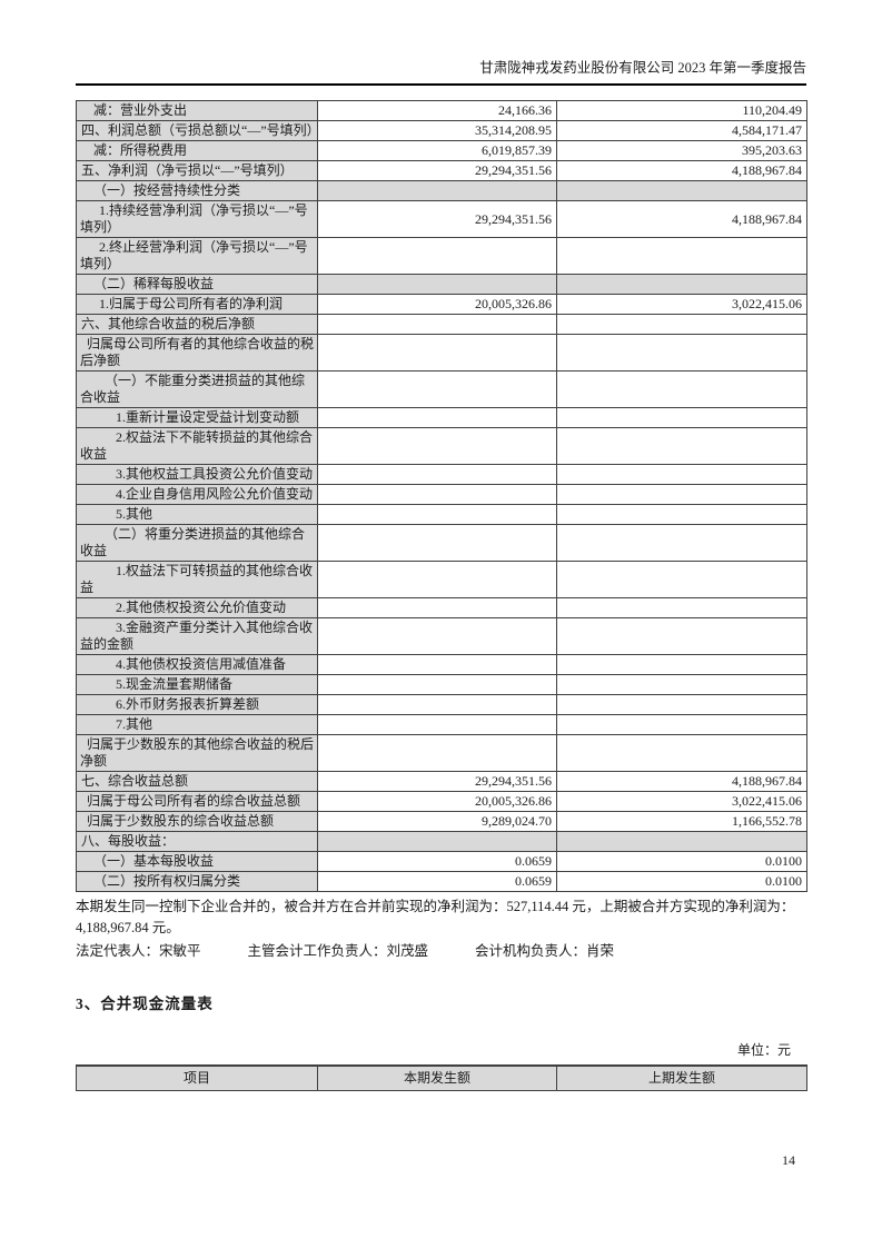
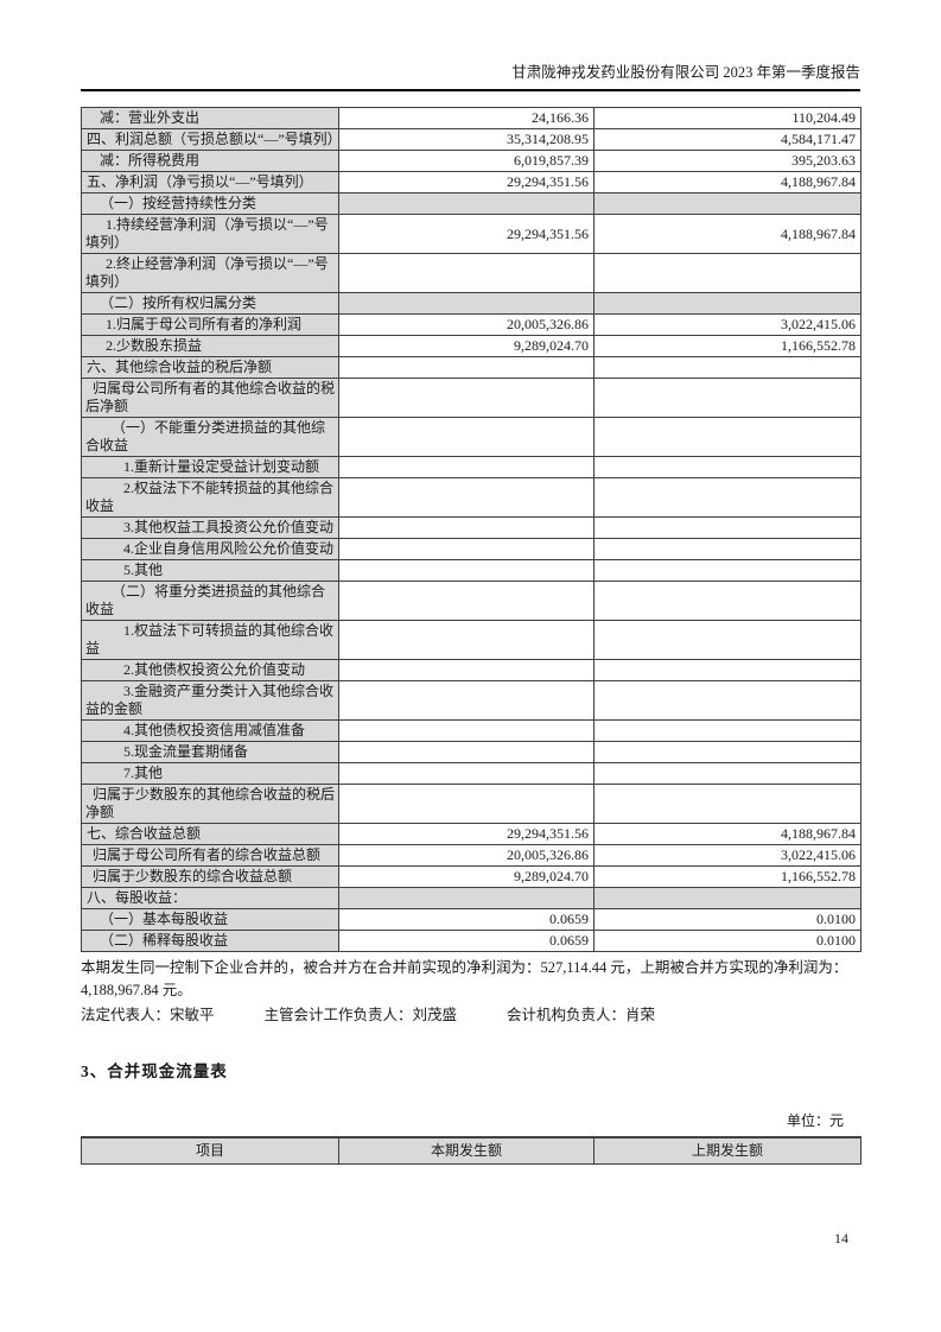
  甘肃陇神戎发药业股份有限公司 2023 年第一季度报告
  减：营业外支出	24,166.36	110,204.49
  四、利润总额（亏损总额以“—”号填列）	35,314,208.95	4,584,171.47
  减：所得税费用	6,019,857.39	395,203.63
  五、净利润（净亏损以“—”号填列）	29,294,351.56	4,188,967.84
  （一）按经营持续性分类
  1.持续经营净利润（净亏损以“—”号填列）	29,294,351.56	4,188,967.84
  2.终止经营净利润（净亏损以“—”号填列）
- （二）稀释每股收益
+ （二）按所有权归属分类
  1.归属于母公司所有者的净利润	20,005,326.86	3,022,415.06
+ 2.少数股东损益	9,289,024.70	1,166,552.78
  六、其他综合收益的税后净额
  归属母公司所有者的其他综合收益的税后净额
  （一）不能重分类进损益的其他综合收益
  1.重新计量设定受益计划变动额
  2.权益法下不能转损益的其他综合收益
  3.其他权益工具投资公允价值变动
  4.企业自身信用风险公允价值变动
  5.其他
  （二）将重分类进损益的其他综合收益
  1.权益法下可转损益的其他综合收益
  2.其他债权投资公允价值变动
  3.金融资产重分类计入其他综合收益的金额
  4.其他债权投资信用减值准备
  5.现金流量套期储备
- 6.外币财务报表折算差额
  7.其他
  归属于少数股东的其他综合收益的税后净额
  七、综合收益总额	29,294,351.56	4,188,967.84
  归属于母公司所有者的综合收益总额	20,005,326.86	3,022,415.06
  归属于少数股东的综合收益总额	9,289,024.70	1,166,552.78
  八、每股收益：
  （一）基本每股收益	0.0659	0.0100
- （二）按所有权归属分类	0.0659	0.0100
+ （二）稀释每股收益	0.0659	0.0100
  本期发生同一控制下企业合并的，被合并方在合并前实现的净利润为：527,114.44 元，上期被合并方实现的净利润为：4,188,967.84 元。
  法定代表人：宋敏平
  主管会计工作负责人：刘茂盛
  会计机构负责人：肖荣
  3、合并现金流量表
  单位：元
  项目	本期发生额	上期发生额
  14
